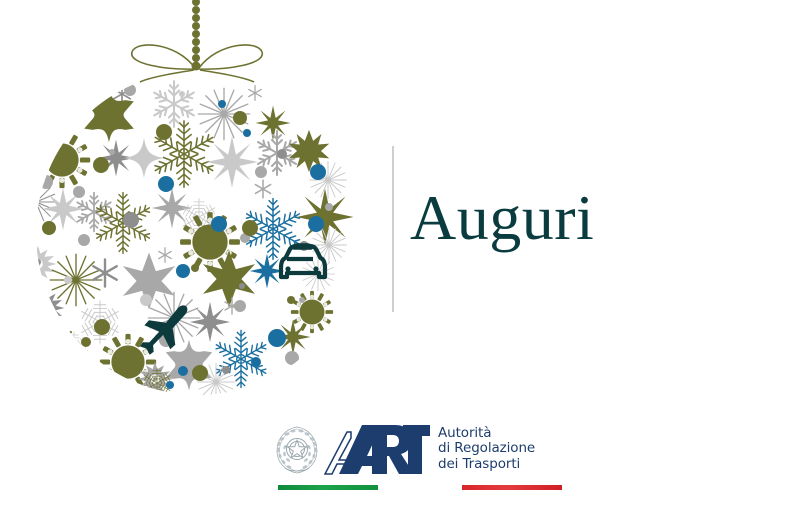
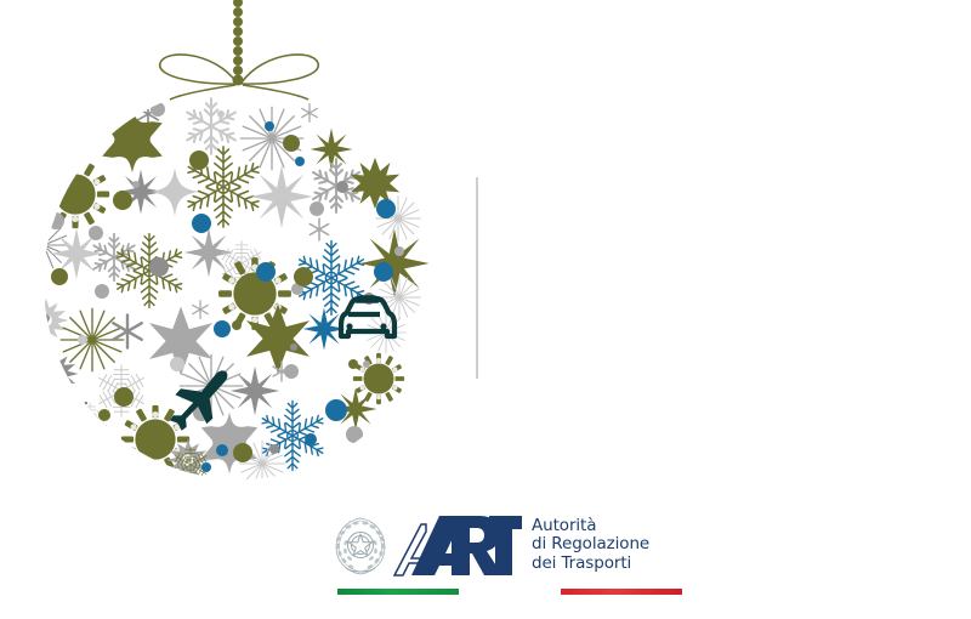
- Auguri
  Autorità
  di Regolazione
  dei Trasporti
